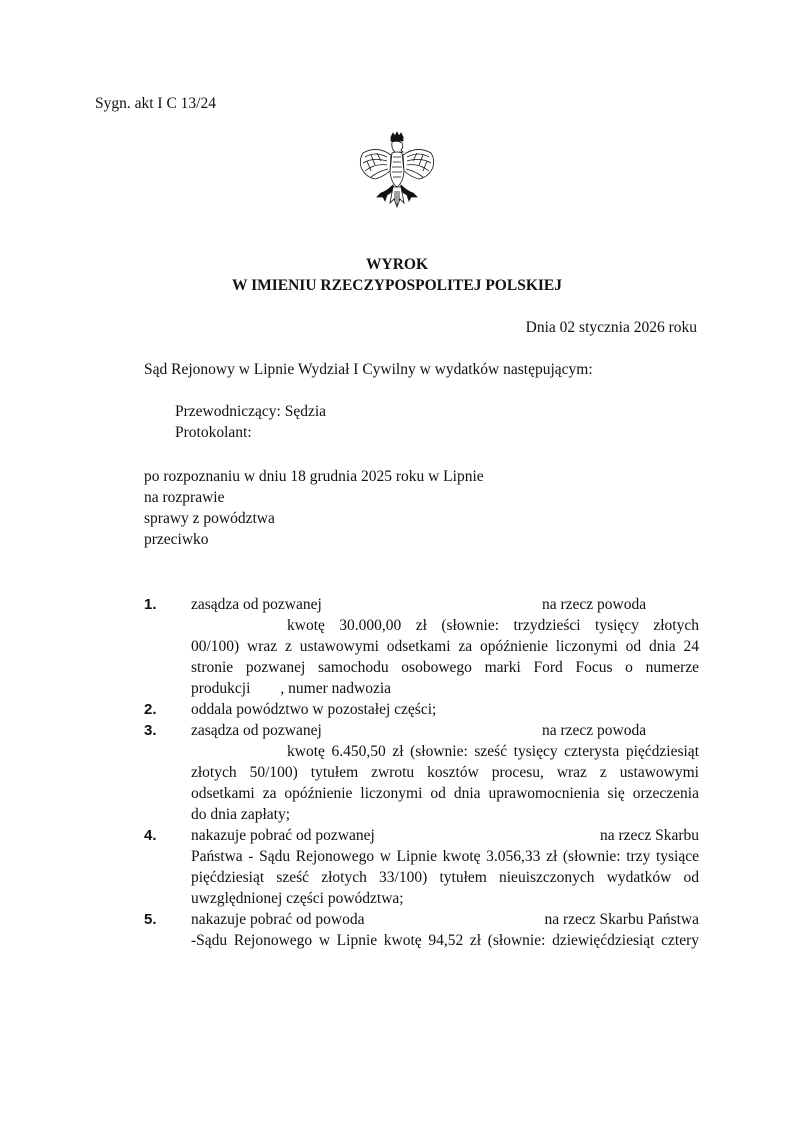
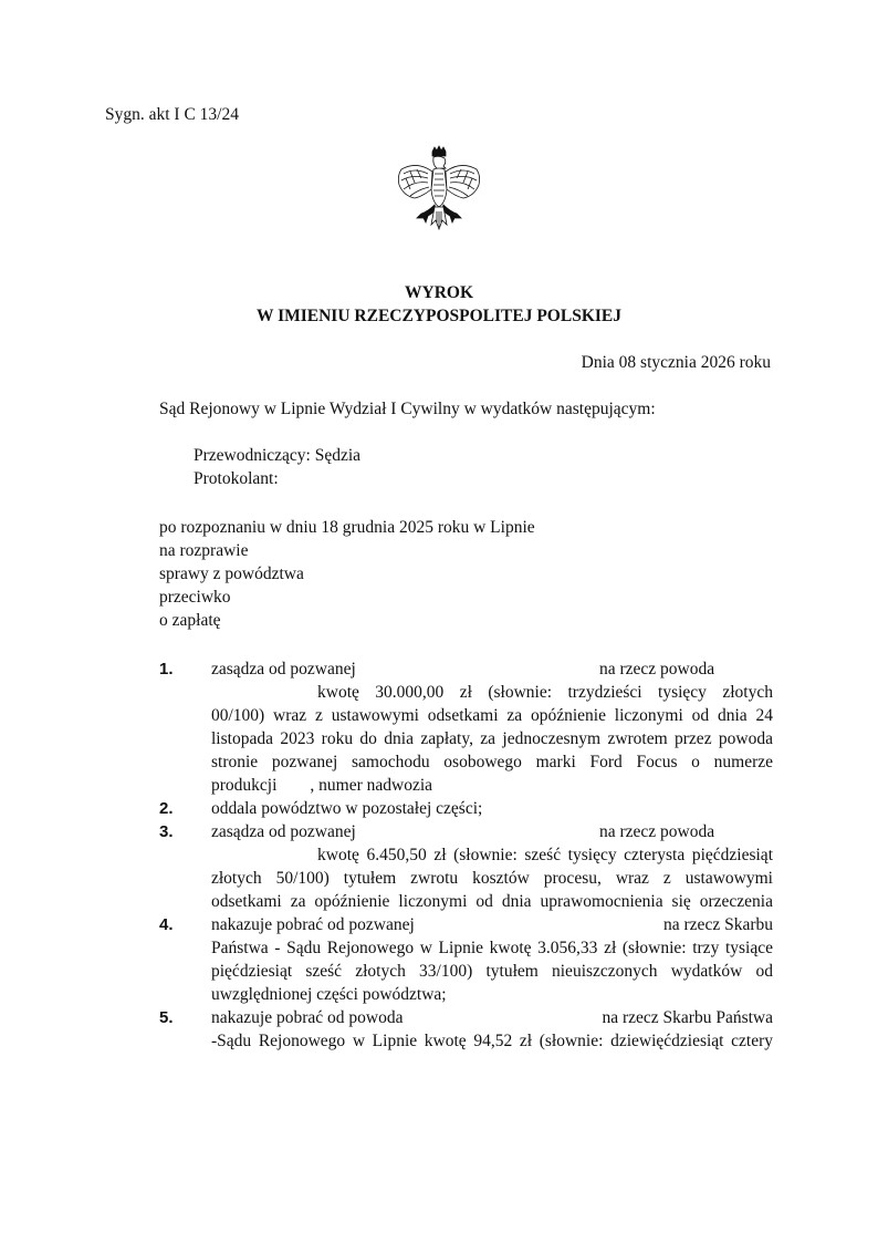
  Sygn. akt I C 13/24
  WYROK
  W IMIENIU RZECZYPOSPOLITEJ POLSKIEJ
- Dnia 02 stycznia 2026 roku
+ Dnia 08 stycznia 2026 roku
  Sąd Rejonowy w Lipnie Wydział I Cywilny w wydatków następującym:
  Przewodniczący: Sędzia
  Protokolant:
  po rozpoznaniu w dniu 18 grudnia 2025 roku w Lipnie
  na rozprawie
  sprawy z powództwa
  przeciwko
+ o zapłatę
  1.
  zasądza od pozwanej
  na rzecz powoda
  kwotę 30.000,00 zł (słownie: trzydzieści tysięcy złotych
  00/100) wraz z ustawowymi odsetkami za opóźnienie liczonymi od dnia 24
+ listopada 2023 roku do dnia zapłaty, za jednoczesnym zwrotem przez powoda
  stronie pozwanej samochodu osobowego marki Ford Focus o numerze
  produkcji , numer nadwozia
  2.
  oddala powództwo w pozostałej części;
  3.
  zasądza od pozwanej
  na rzecz powoda
  kwotę 6.450,50 zł (słownie: sześć tysięcy czterysta pięćdziesiąt
  złotych 50/100) tytułem zwrotu kosztów procesu, wraz z ustawowymi
  odsetkami za opóźnienie liczonymi od dnia uprawomocnienia się orzeczenia
- do dnia zapłaty;
  4.
  nakazuje pobrać od pozwanej
  na rzecz Skarbu
  Państwa - Sądu Rejonowego w Lipnie kwotę 3.056,33 zł (słownie: trzy tysiące
  pięćdziesiąt sześć złotych 33/100) tytułem nieuiszczonych wydatków od
  uwzględnionej części powództwa;
  5.
  nakazuje pobrać od powoda
  na rzecz Skarbu Państwa
  -Sądu Rejonowego w Lipnie kwotę 94,52 zł (słownie: dziewięćdziesiąt cztery
